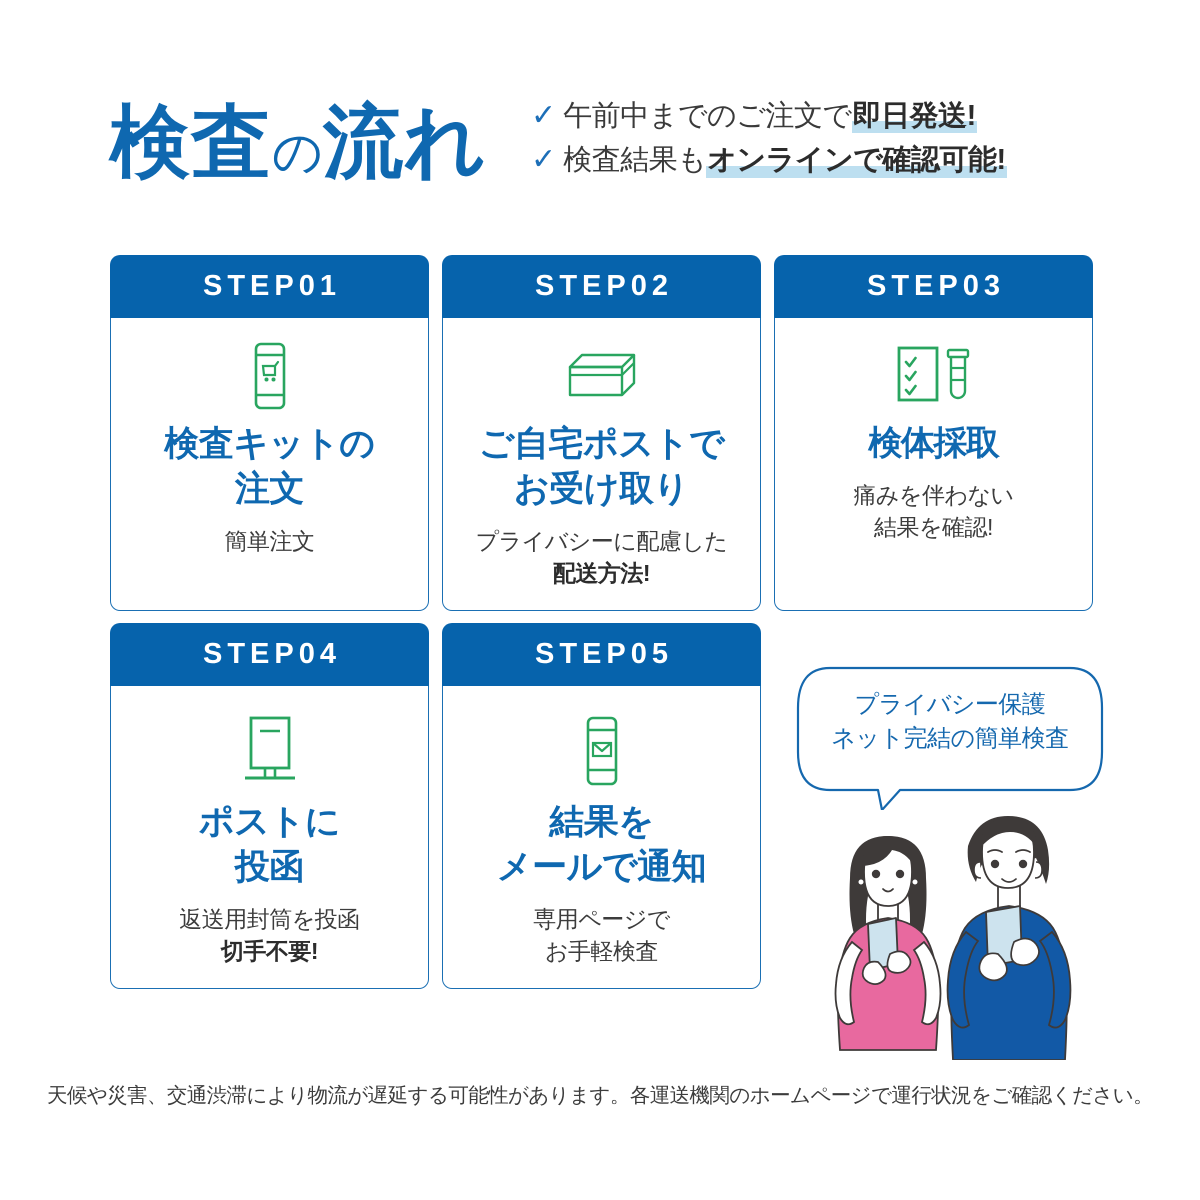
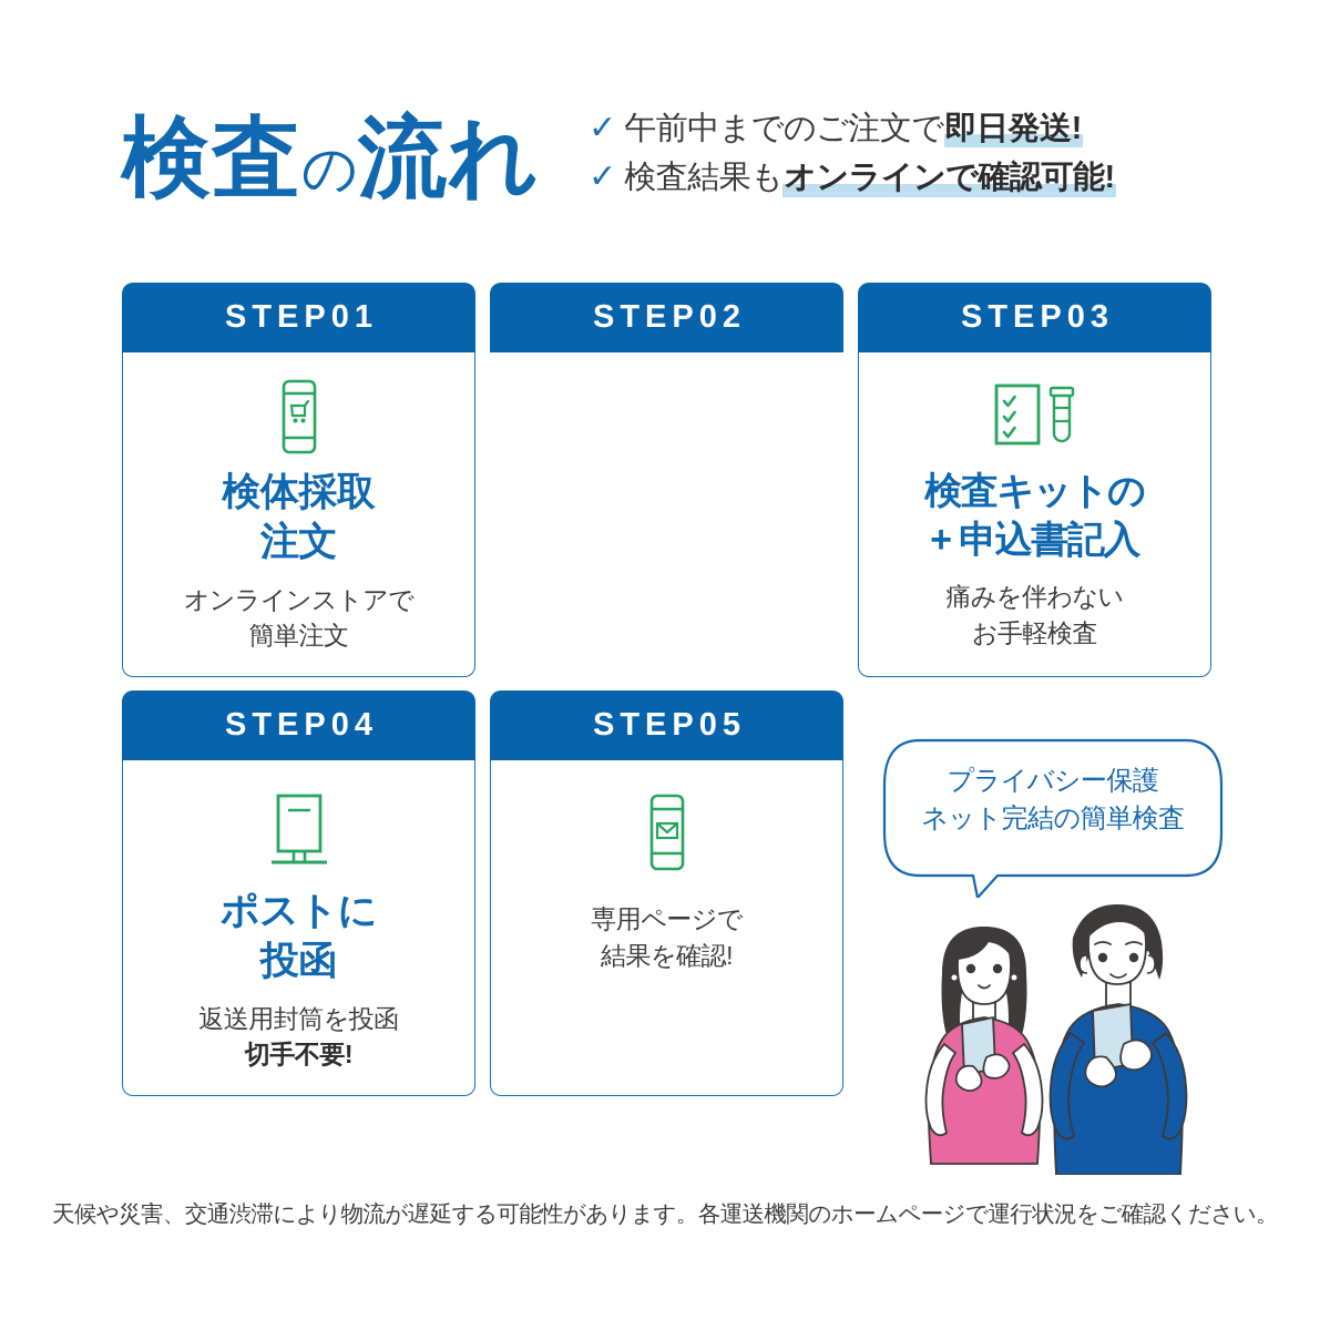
  検査の流れ
  ✓
  午前中までのご注文で即日発送!
  ✓
  検査結果もオンラインで確認可能!
  STEP01
- 検査キットの
+ 検体採取
  注文
+ オンラインストアで
  簡単注文
  STEP02
- ご自宅ポストで
- お受け取り
- プライバシーに配慮した
- 配送方法!
  STEP03
- 検体採取
+ 検査キットの
+ + 申込書記入
  痛みを伴わない
- 結果を確認!
+ お手軽検査
  STEP04
  ポストに
  投函
  返送用封筒を投函
  切手不要!
  STEP05
- 結果を
- メールで通知
  専用ページで
- お手軽検査
+ 結果を確認!
  プライバシー保護
  ネット完結の簡単検査
  天候や災害、交通渋滞により物流が遅延する可能性があります。各運送機関のホームページで運行状況をご確認ください。
